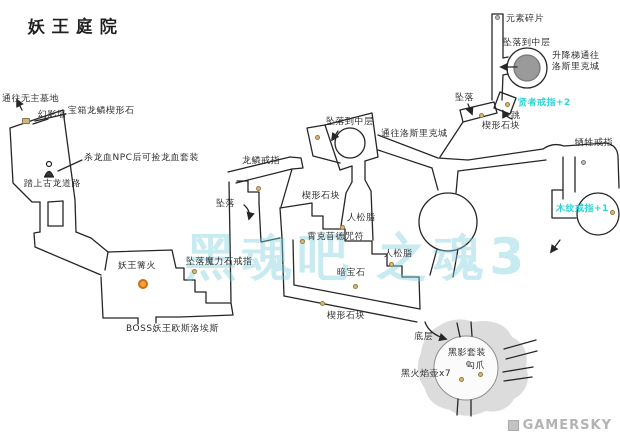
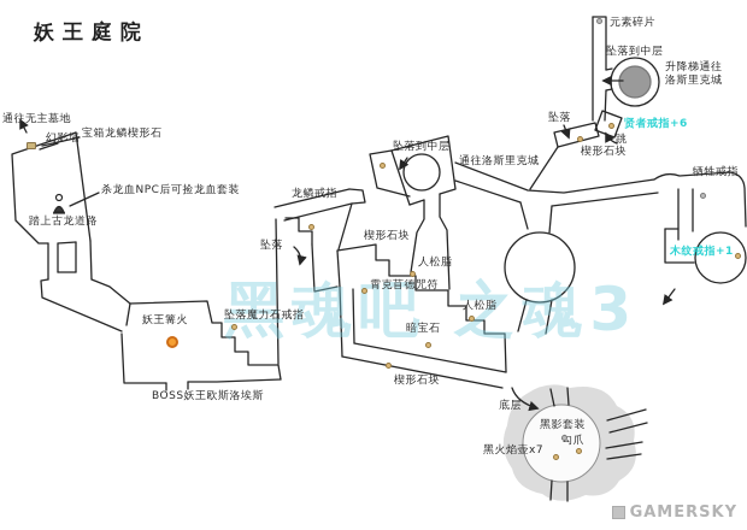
  黑魂吧 之魂3
  妖王庭院
  通往无主墓地
  幻影墙
  宝箱龙鳞楔形石
  杀龙血NPC后可捡龙血套装
  踏上古龙道路
  妖王篝火
  坠落魔力石戒指
  BOSS妖王欧斯洛埃斯
  坠落
  龙鳞戒指
  坠落到中层
  通往洛斯里克城
  楔形石块
  人松脂
  霄克苜德咒符
  人松脂
  暗宝石
  楔形石块
  底层
  黑影套装
  勾爪
  黑火焰壶x7
  元素碎片
  坠落到中层
  升降梯通往
  洛斯里克城
  坠落
- 贤者戒指+2
+ 贤者戒指+6
  跳
  楔形石块
  牺牲戒指
  木纹戒指+1
  GAMERSKY
